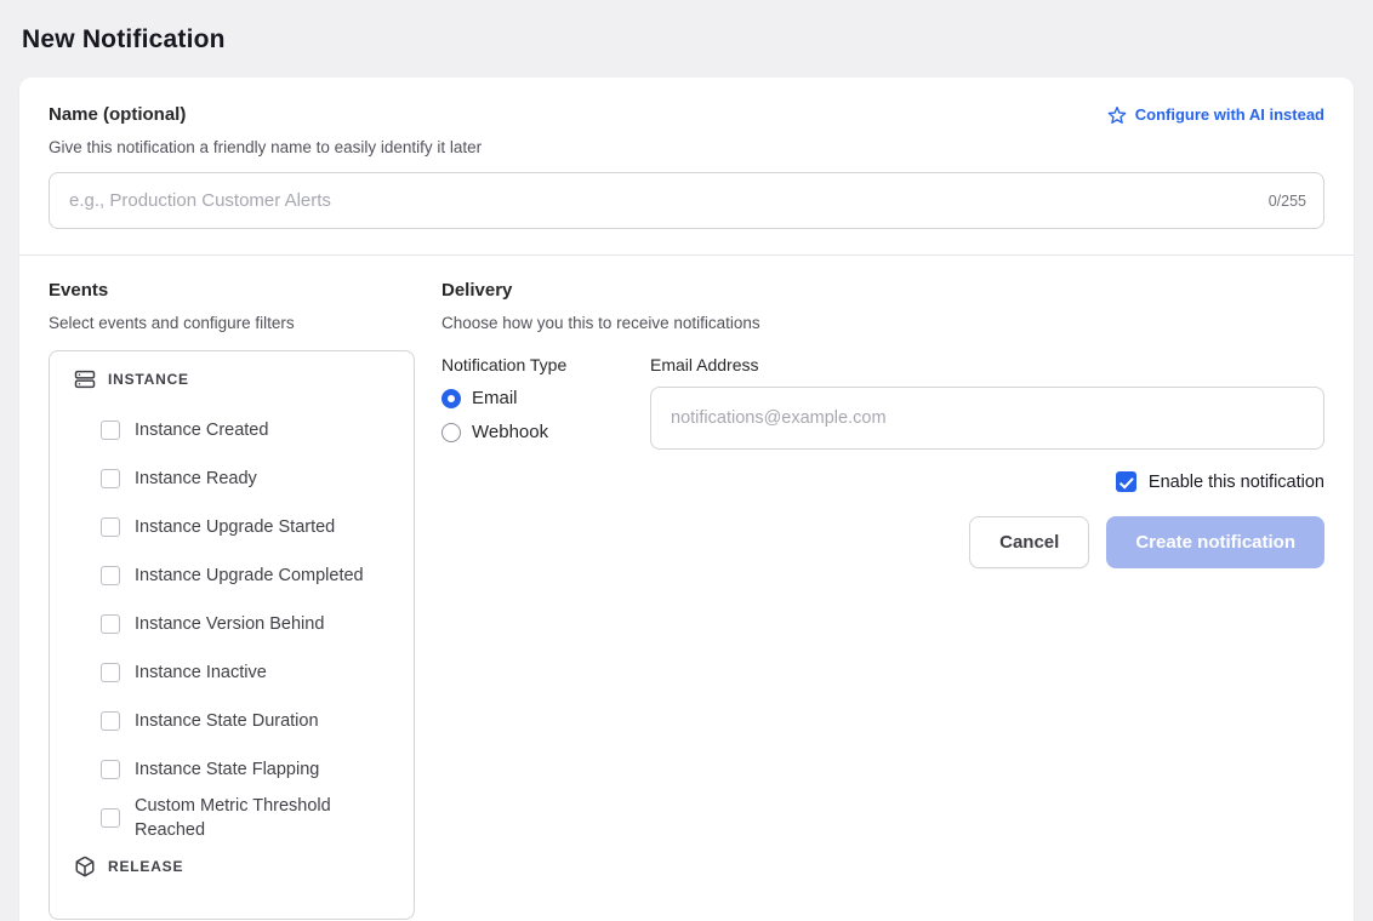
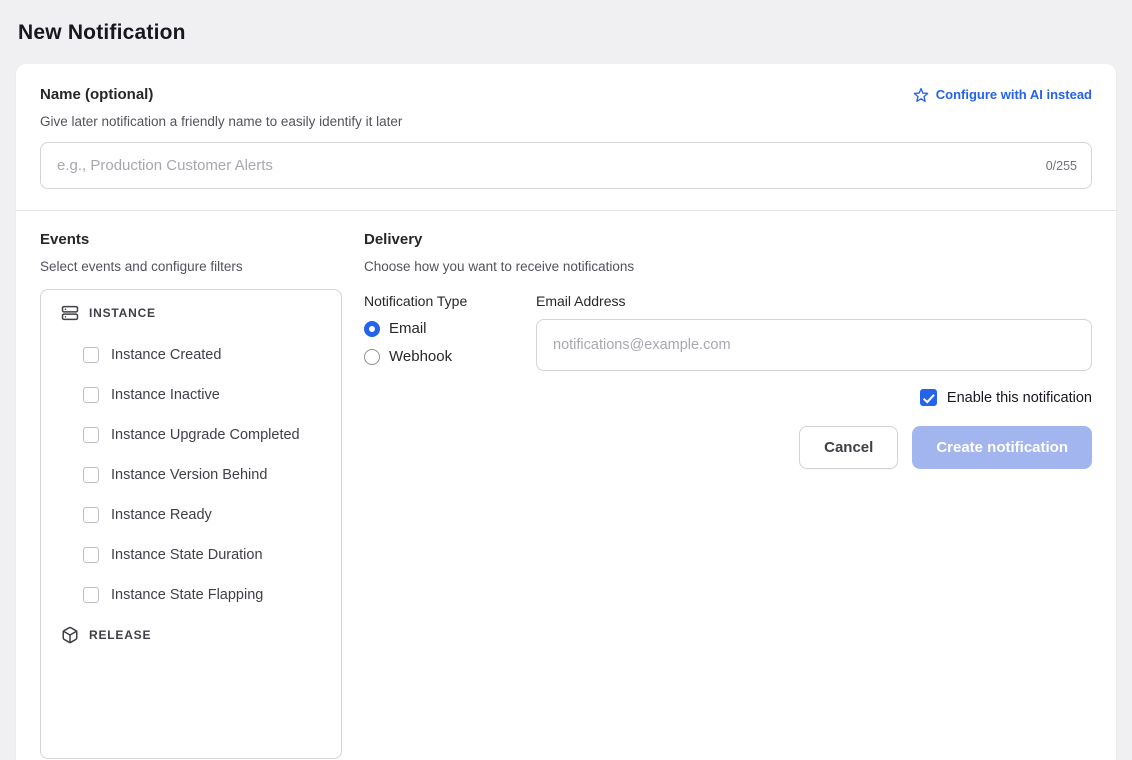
  New Notification
  Name (optional)
  Configure with AI instead
- Give this notification a friendly name to easily identify it later
+ Give later notification a friendly name to easily identify it later
  e.g., Production Customer Alerts
  0/255
  Events
  Select events and configure filters
  INSTANCE
  Instance Created
- Instance Ready
+ Instance Inactive
- Instance Upgrade Started
  Instance Upgrade Completed
  Instance Version Behind
- Instance Inactive
+ Instance Ready
  Instance State Duration
  Instance State Flapping
- Custom Metric Threshold Reached
  RELEASE
  Delivery
- Choose how you this to receive notifications
+ Choose how you want to receive notifications
  Notification Type
  Email
  Webhook
  Email Address
  notifications@example.com
  Enable this notification
  Cancel
  Create notification
